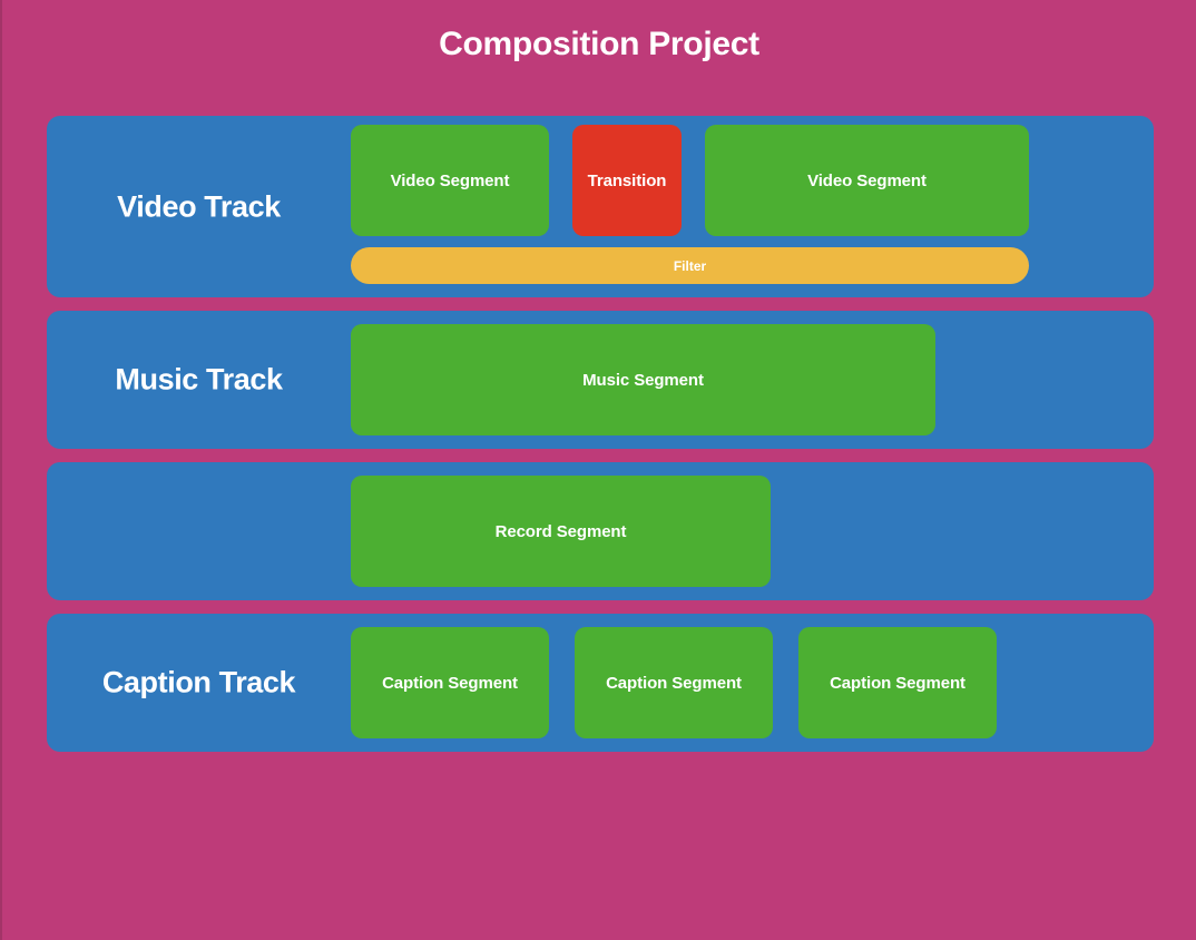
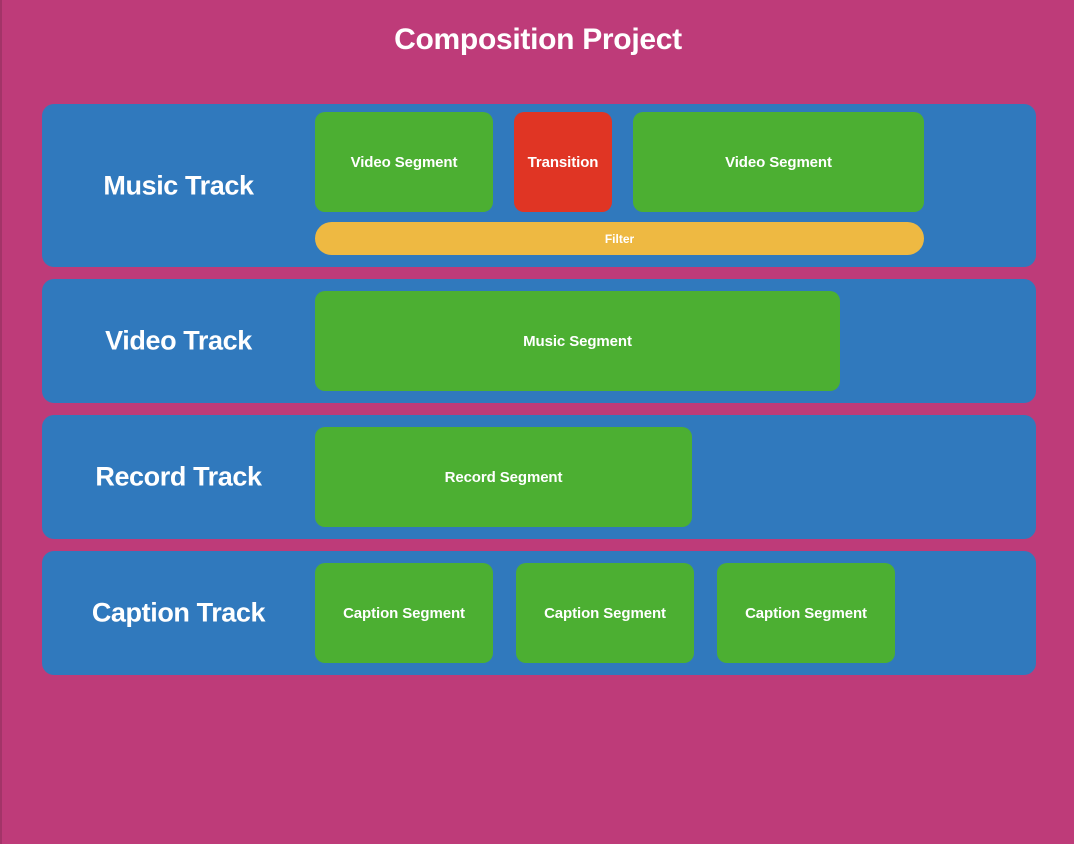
  Composition Project
- Video Track
+ Music Track
  Video Segment
  Transition
  Video Segment
  Filter
- Music Track
+ Video Track
  Music Segment
+ Record Track
  Record Segment
  Caption Track
  Caption Segment
  Caption Segment
  Caption Segment
